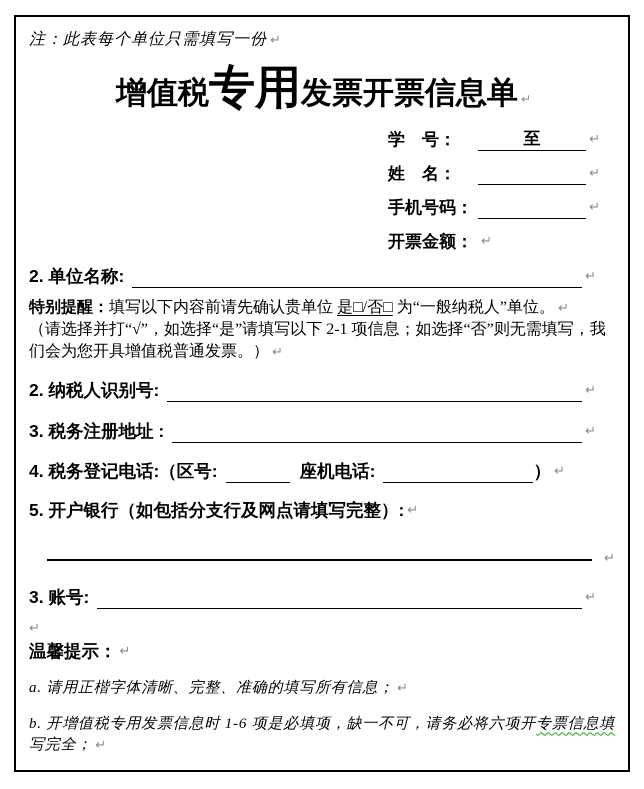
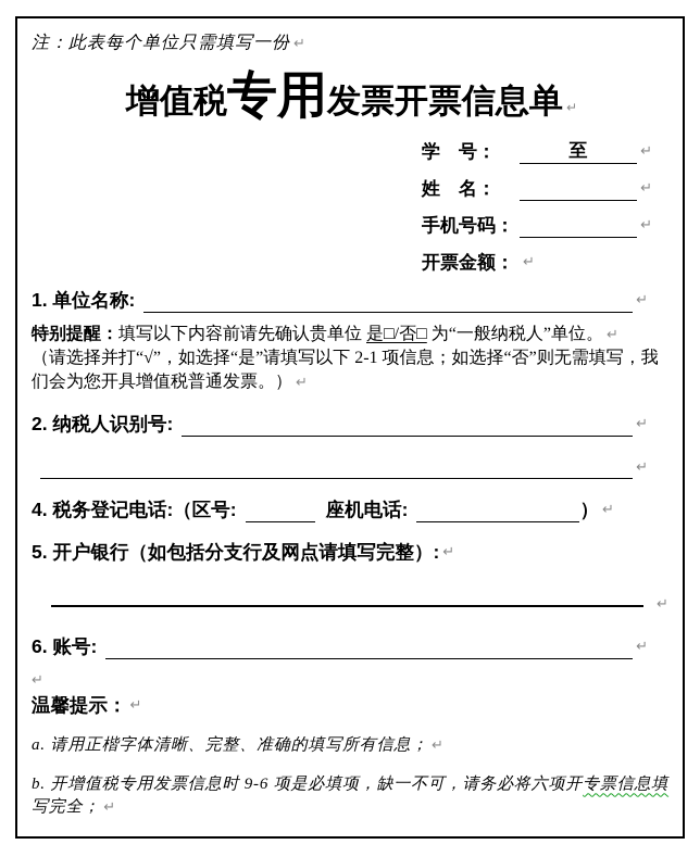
  注：此表每个单位只需填写一份 ↵
  增值税专用发票开票信息单 ↵
  学 号：
  至
  ↵
  姓 名：
  ↵
  手机号码：
  ↵
  开票金额：
  ↵
- 2. 单位名称:
+ 1. 单位名称:
  ↵
  特别提醒：填写以下内容前请先确认贵单位 是□/否□ 为“一般纳税人”单位。 ↵
  （请选择并打“√”，如选择“是”请填写以下 2-1 项信息；如选择“否”则无需填写，我们会为您开具增值税普通发票。） ↵
  2. 纳税人识别号:
  ↵
- 3. 税务注册地址 :
  ↵
  4. 税务登记电话:（区号:
  座机电话:
  ）
  ↵
  5. 开户银行（如包括分支行及网点请填写完整）:
  ↵
  ↵
- 3. 账号:
+ 6. 账号:
  ↵
  ↵
  温馨提示：
  ↵
  a. 请用正楷字体清晰、完整、准确的填写所有信息；
  ↵
- b. 开增值税专用发票信息时 1-6 项是必填项，缺一不可，请务必将六项开
+ b. 开增值税专用发票信息时 9-6 项是必填项，缺一不可，请务必将六项开
  专票信息填
  写完全；
  ↵
